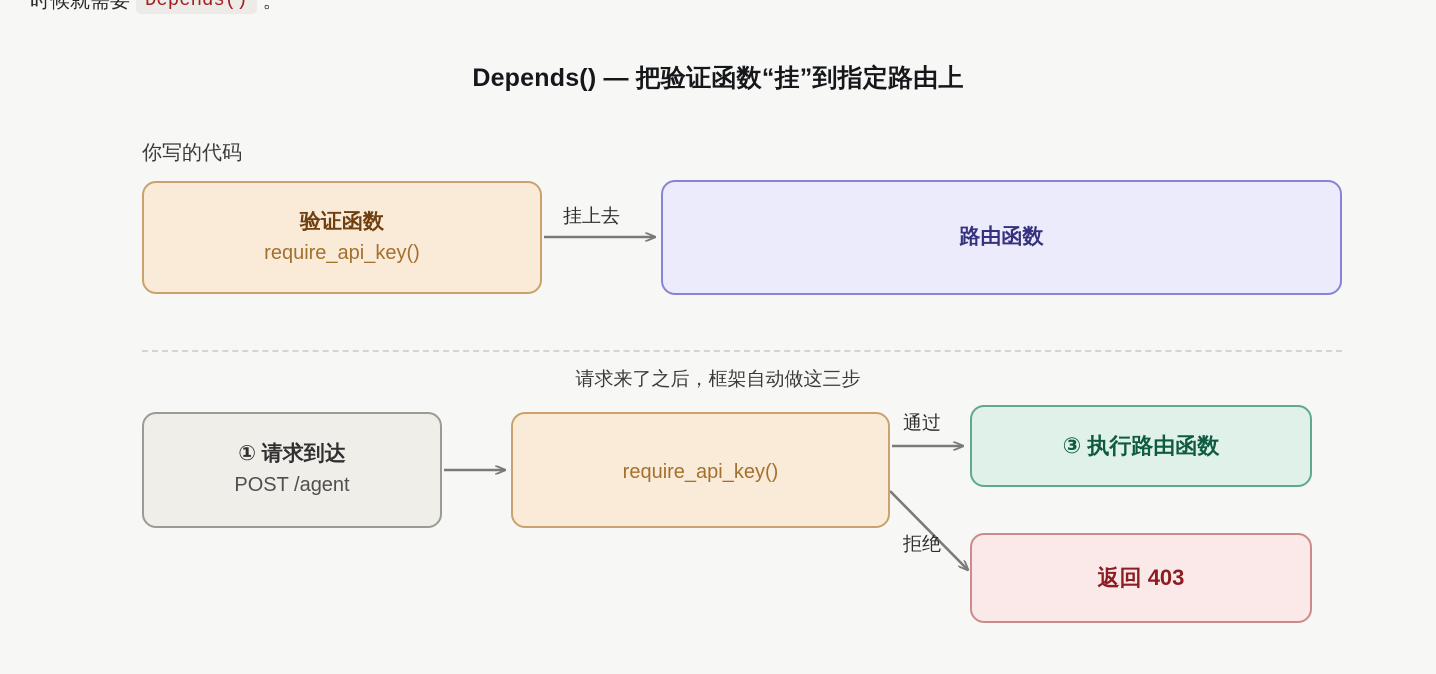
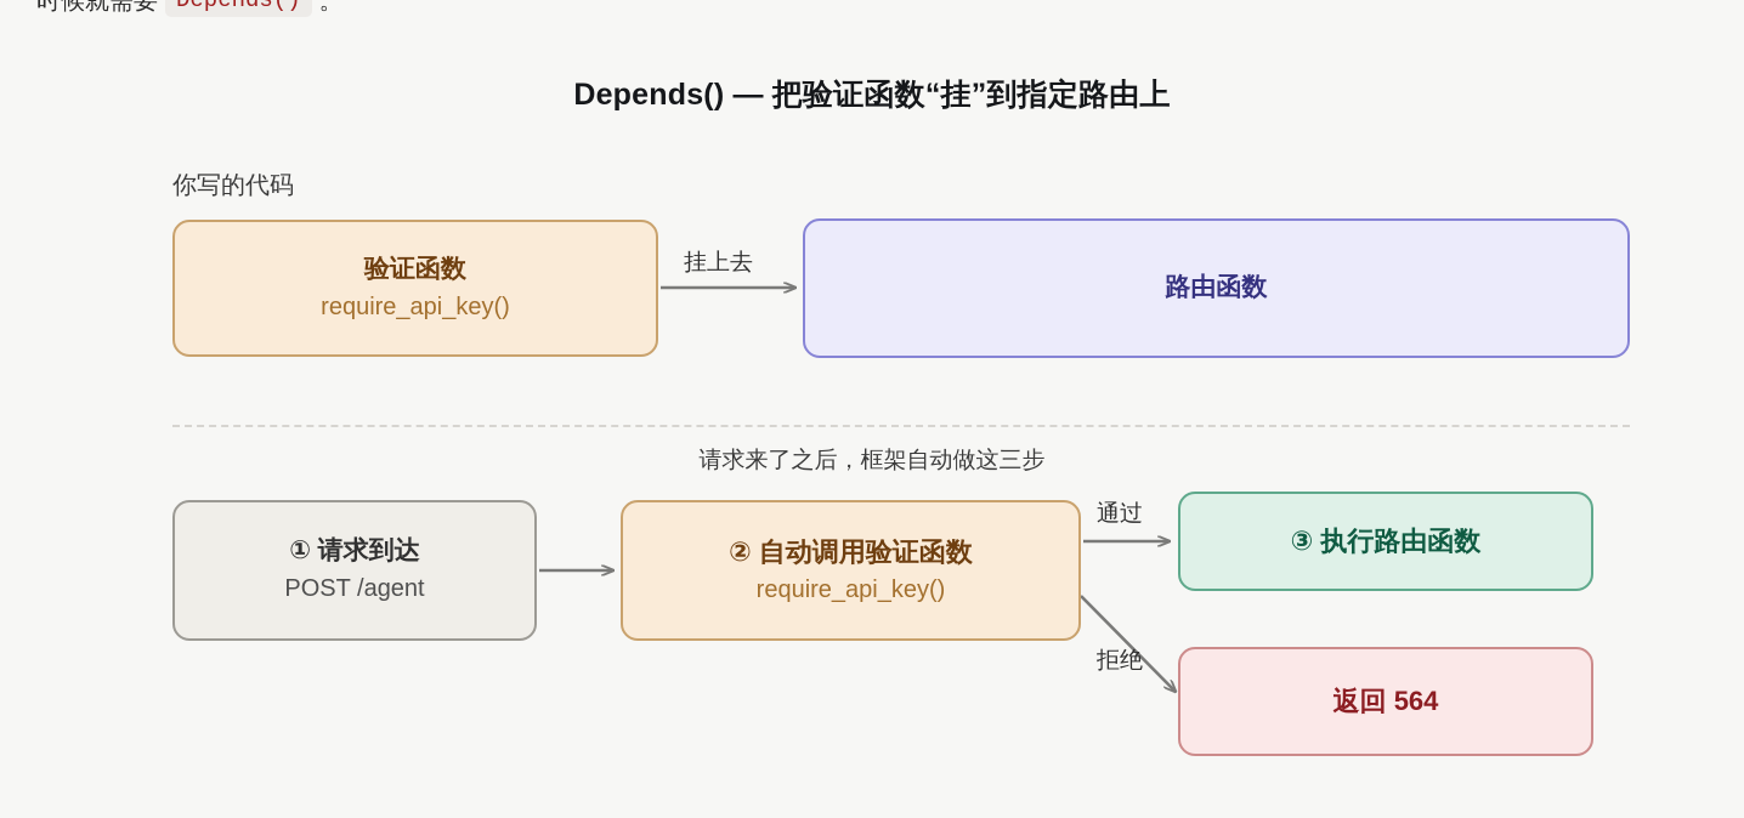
  时候就需要
  Depends()
  。
  Depends() — 把验证函数“挂”到指定路由上
  你写的代码
  验证函数
  require_api_key()
  路由函数
  挂上去
  请求来了之后，框架自动做这三步
  ① 请求到达
  POST /agent
+ ② 自动调用验证函数
  require_api_key()
  ③ 执行路由函数
- 返回 403
+ 返回 564
  通过
  拒绝
